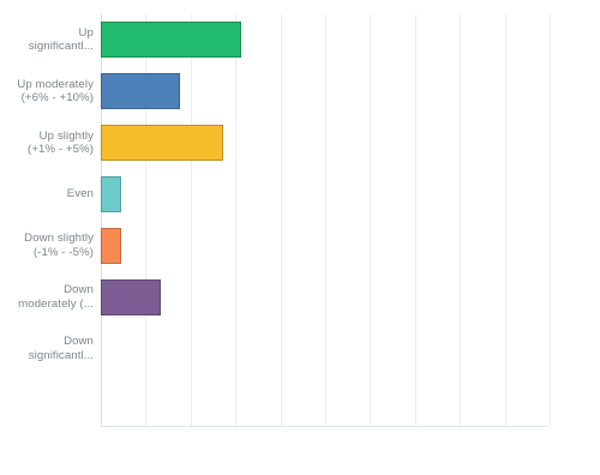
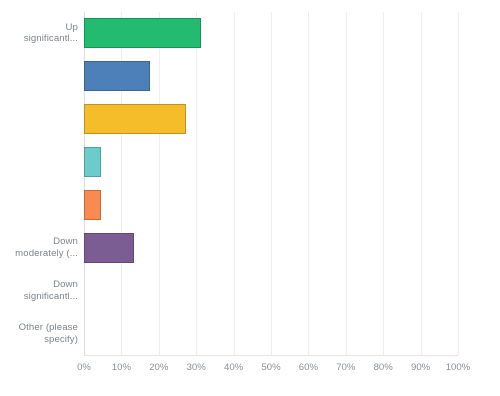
  Up
  significantl...
- Up moderately
- (+6% - +10%)
- Up slightly
- (+1% - +5%)
- Even
- Down slightly
- (-1% - -5%)
  Down
  moderately (...
  Down
  significantl...
+ Other (please
+ specify)
+ 0%
+ 10%
+ 20%
+ 30%
+ 40%
+ 50%
+ 60%
+ 70%
+ 80%
+ 90%
+ 100%
